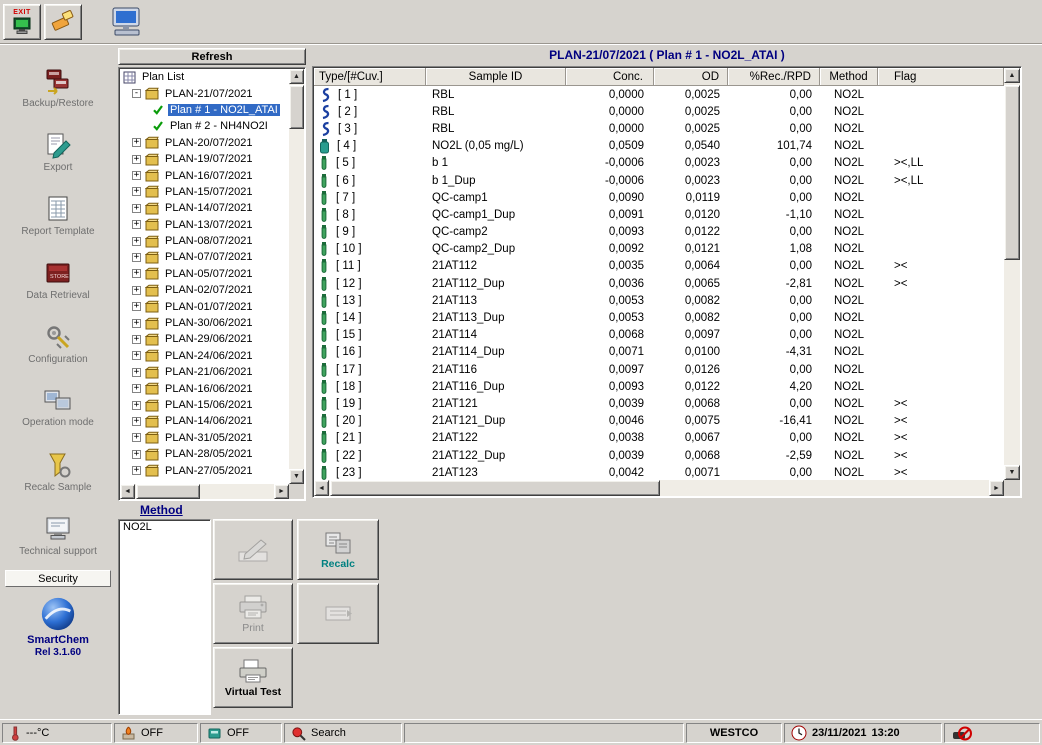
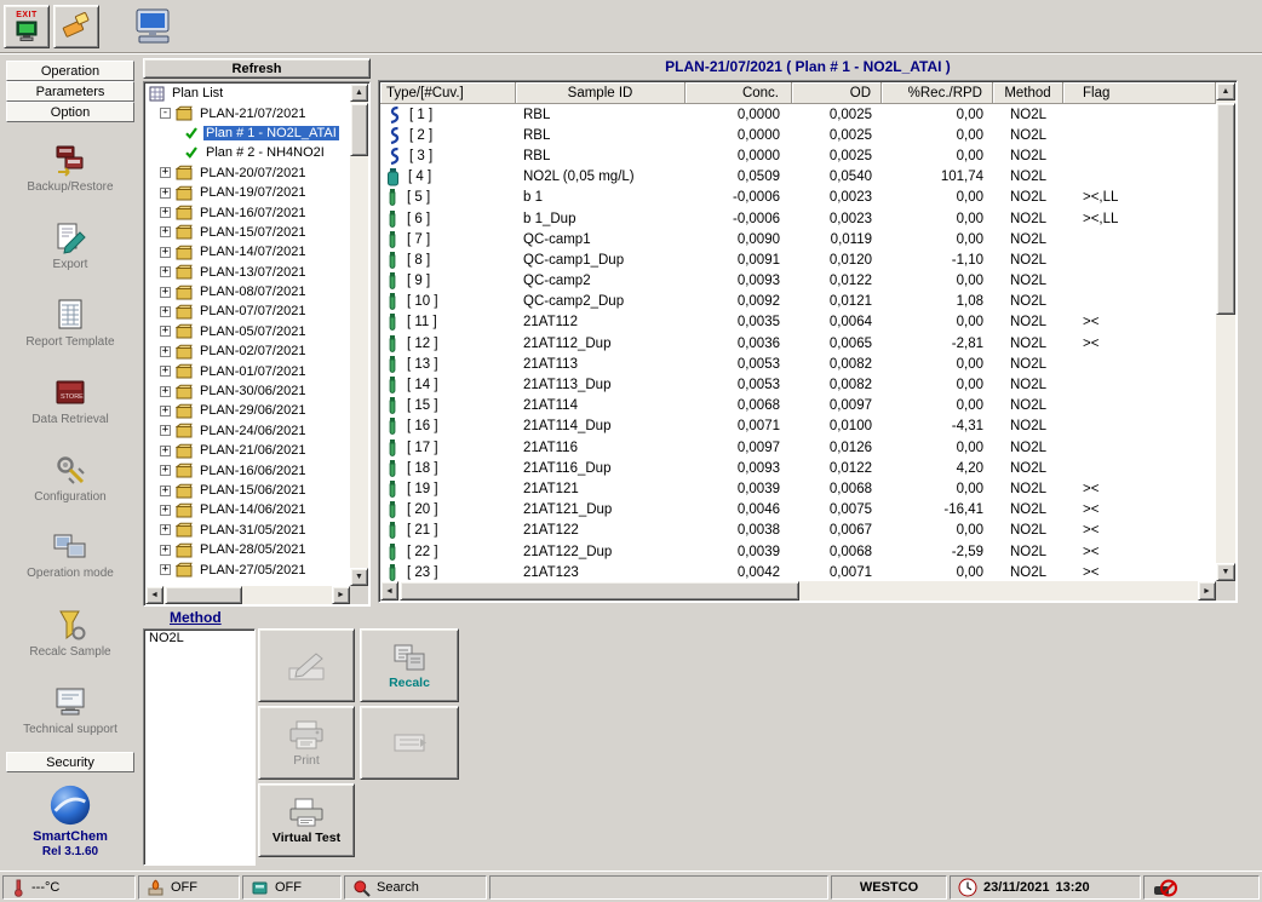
+ Operation
+ Parameters
+ Option
  Backup/Restore
  Export
  Report Template
  Data Retrieval
  Configuration
  Operation mode
  Recalc Sample
  Technical support
  Security
  SmartChem
  Rel 3.1.60
  Refresh
  Plan List
  -
  PLAN-21/07/2021
  Plan # 1 - NO2L_ATAI
  Plan # 2 - NH4NO2I
  +
  PLAN-20/07/2021
  +
  PLAN-19/07/2021
  +
  PLAN-16/07/2021
  +
  PLAN-15/07/2021
  +
  PLAN-14/07/2021
  +
  PLAN-13/07/2021
  +
  PLAN-08/07/2021
  +
  PLAN-07/07/2021
  +
  PLAN-05/07/2021
  +
  PLAN-02/07/2021
  +
  PLAN-01/07/2021
  +
  PLAN-30/06/2021
  +
  PLAN-29/06/2021
  +
  PLAN-24/06/2021
  +
  PLAN-21/06/2021
  +
  PLAN-16/06/2021
  +
  PLAN-15/06/2021
  +
  PLAN-14/06/2021
  +
  PLAN-31/05/2021
  +
  PLAN-28/05/2021
  +
  PLAN-27/05/2021
  PLAN-21/07/2021 ( Plan # 1 - NO2L_ATAI )
  Type/[#Cuv.]
  Sample ID
  Conc.
  OD
  %Rec./RPD
  Method
  Flag
  [ 1 ]
  RBL
  0,0000
  0,0025
  0,00
  NO2L
  [ 2 ]
  RBL
  0,0000
  0,0025
  0,00
  NO2L
  [ 3 ]
  RBL
  0,0000
  0,0025
  0,00
  NO2L
  [ 4 ]
  NO2L (0,05 mg/L)
  0,0509
  0,0540
  101,74
  NO2L
  [ 5 ]
  b 1
  -0,0006
  0,0023
  0,00
  NO2L
  ><,LL
  [ 6 ]
  b 1_Dup
  -0,0006
  0,0023
  0,00
  NO2L
  ><,LL
  [ 7 ]
  QC-camp1
  0,0090
  0,0119
  0,00
  NO2L
  [ 8 ]
  QC-camp1_Dup
  0,0091
  0,0120
  -1,10
  NO2L
  [ 9 ]
  QC-camp2
  0,0093
  0,0122
  0,00
  NO2L
  [ 10 ]
  QC-camp2_Dup
  0,0092
  0,0121
  1,08
  NO2L
  [ 11 ]
  21AT112
  0,0035
  0,0064
  0,00
  NO2L
  ><
  [ 12 ]
  21AT112_Dup
  0,0036
  0,0065
  -2,81
  NO2L
  ><
  [ 13 ]
  21AT113
  0,0053
  0,0082
  0,00
  NO2L
  [ 14 ]
  21AT113_Dup
  0,0053
  0,0082
  0,00
  NO2L
  [ 15 ]
  21AT114
  0,0068
  0,0097
  0,00
  NO2L
  [ 16 ]
  21AT114_Dup
  0,0071
  0,0100
  -4,31
  NO2L
  [ 17 ]
  21AT116
  0,0097
  0,0126
  0,00
  NO2L
  [ 18 ]
  21AT116_Dup
  0,0093
  0,0122
  4,20
  NO2L
  [ 19 ]
  21AT121
  0,0039
  0,0068
  0,00
  NO2L
  ><
  [ 20 ]
  21AT121_Dup
  0,0046
  0,0075
  -16,41
  NO2L
  ><
  [ 21 ]
  21AT122
  0,0038
  0,0067
  0,00
  NO2L
  ><
  [ 22 ]
  21AT122_Dup
  0,0039
  0,0068
  -2,59
  NO2L
  ><
  [ 23 ]
  21AT123
  0,0042
  0,0071
  0,00
  NO2L
  ><
  Method
  NO2L
  Recalc
  Print
  Virtual Test
  ---°C
  OFF
  OFF
  Search
  WESTCO
  23/11/2021
  13:20
